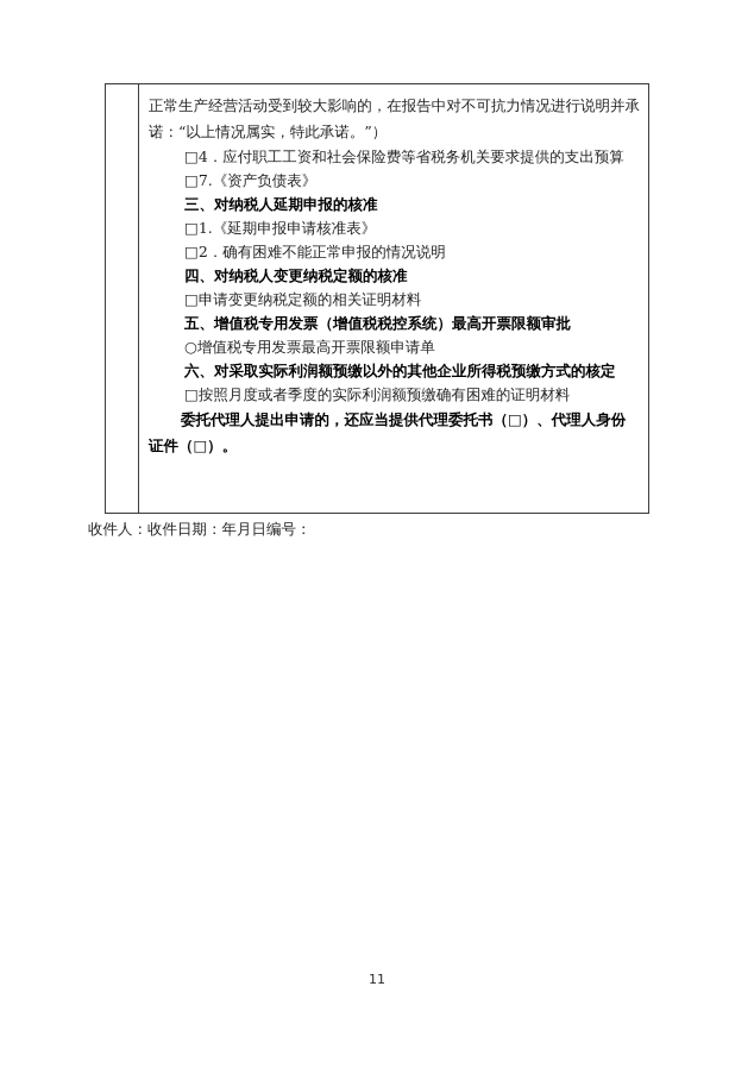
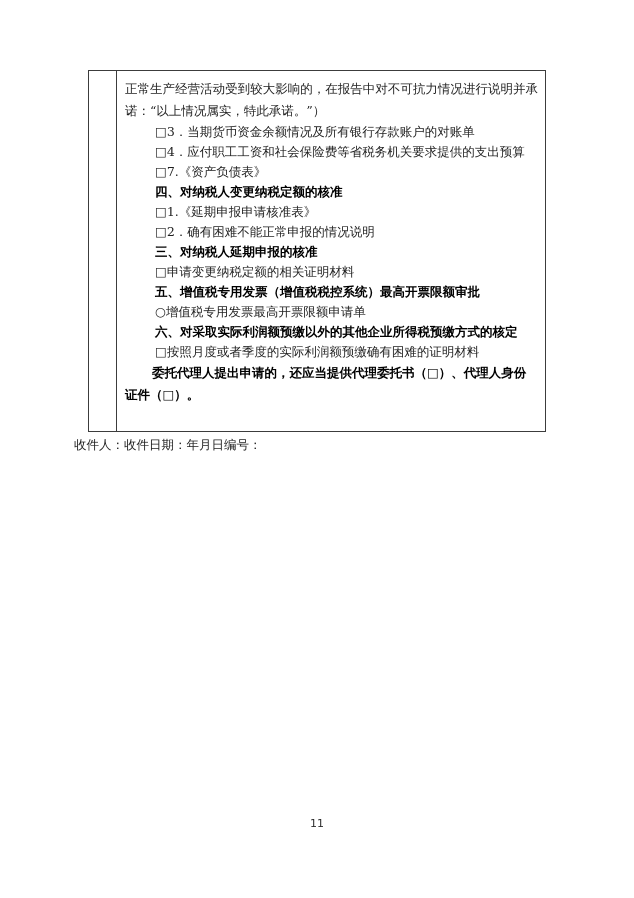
  正常生产经营活动受到较大影响的，在报告中对不可抗力情况进行说明并承诺：“以上情况属实，特此承诺。”）
+ □3．当期货币资金余额情况及所有银行存款账户的对账单
  □4．应付职工工资和社会保险费等省税务机关要求提供的支出预算
  □7.《资产负债表》
- 三、对纳税人延期申报的核准
+ 四、对纳税人变更纳税定额的核准
  □1.《延期申报申请核准表》
  □2．确有困难不能正常申报的情况说明
- 四、对纳税人变更纳税定额的核准
+ 三、对纳税人延期申报的核准
  □申请变更纳税定额的相关证明材料
  五、增值税专用发票（增值税税控系统）最高开票限额审批
  ○增值税专用发票最高开票限额申请单
  六、对采取实际利润额预缴以外的其他企业所得税预缴方式的核定
  □按照月度或者季度的实际利润额预缴确有困难的证明材料
  委托代理人提出申请的，还应当提供代理委托书（□）、代理人身份证件（□）。
  收件人：收件日期：年月日编号：
  11
